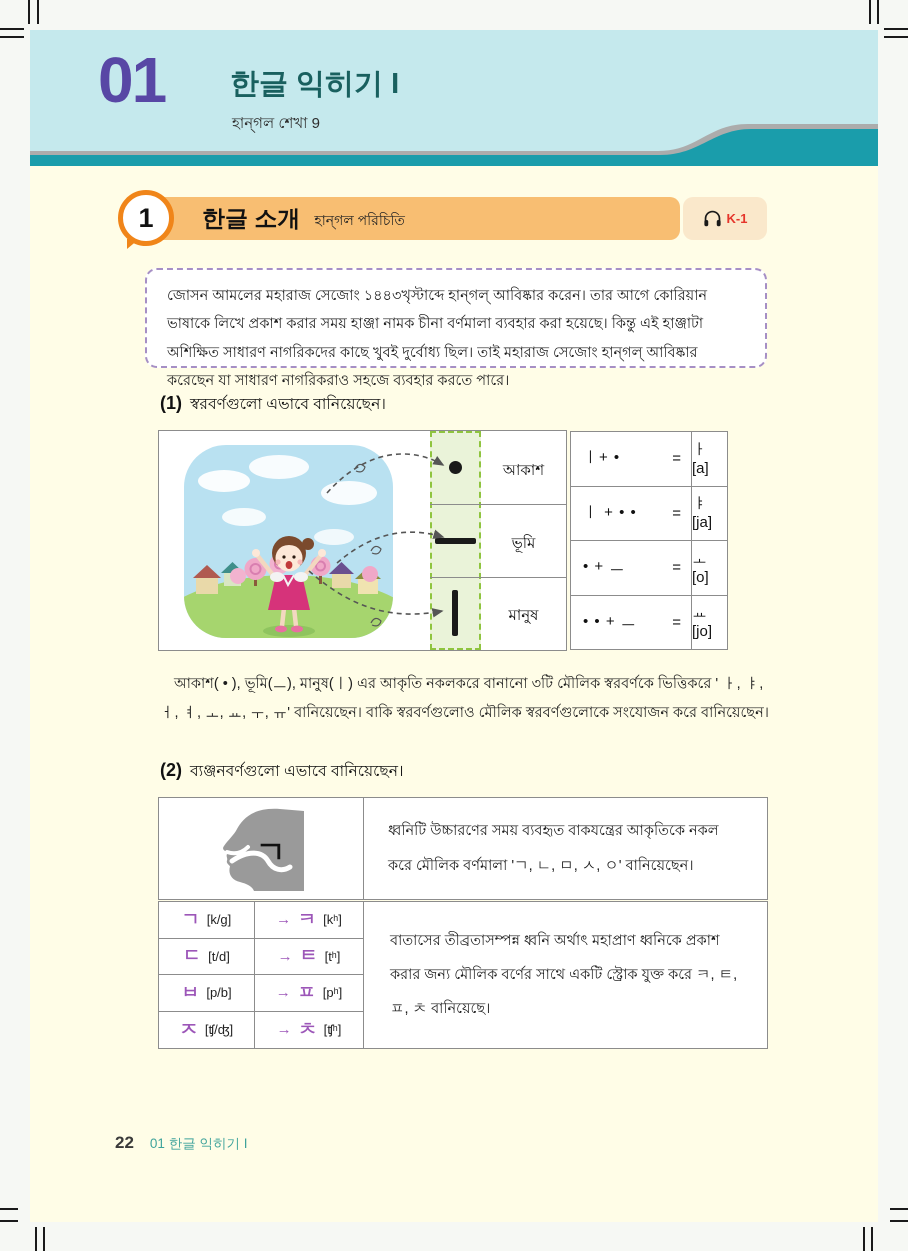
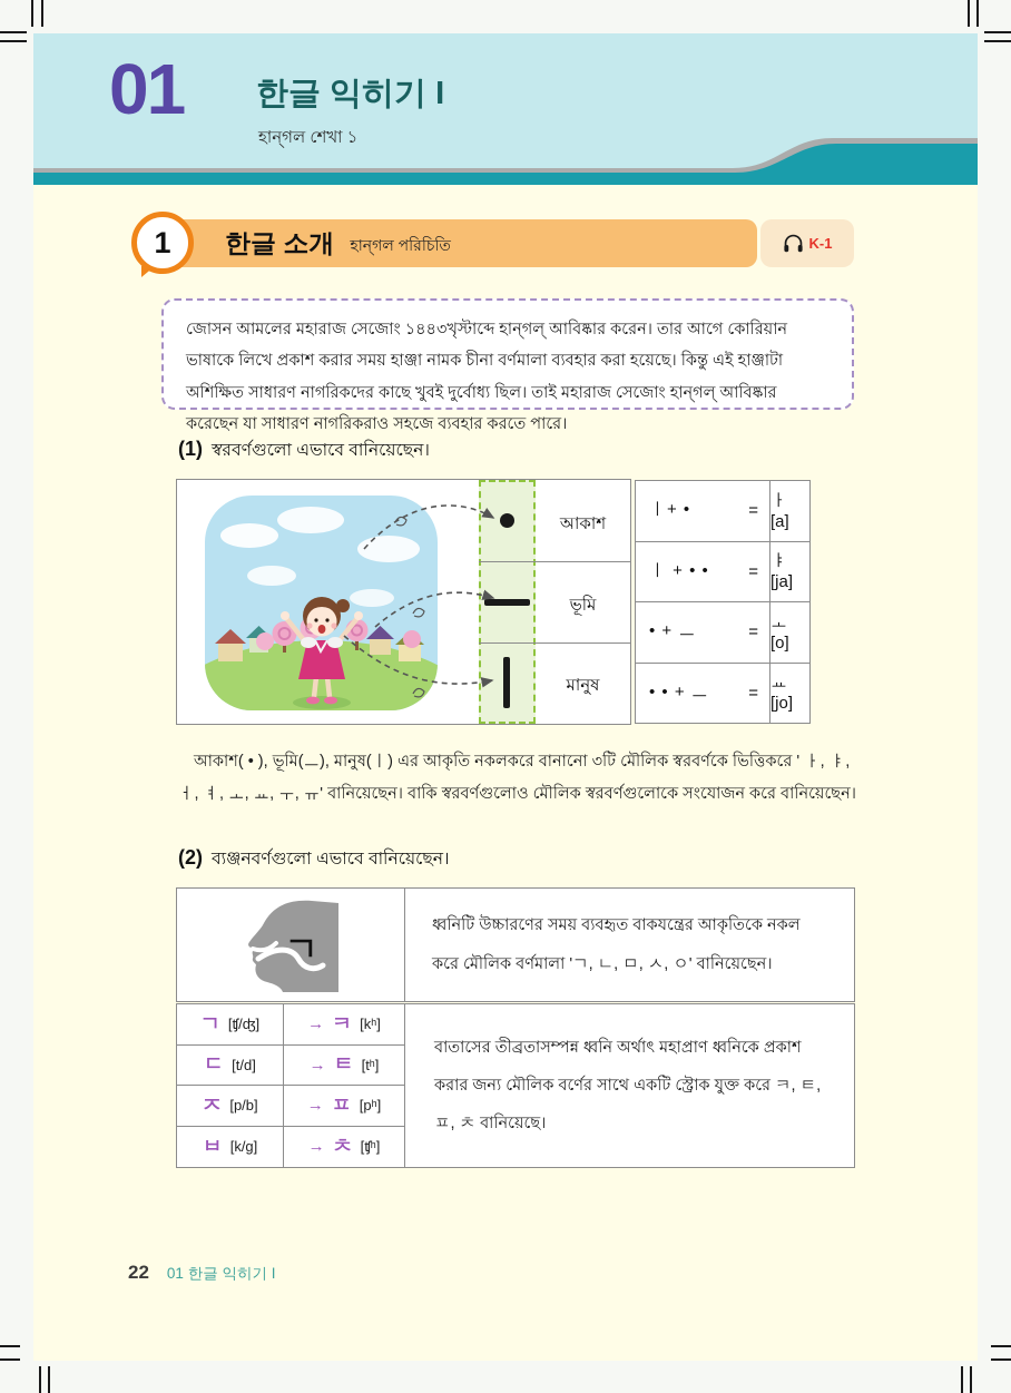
  01
  한글 익히기 I
- হান্গল শেখা 9
+ হান্গল শেখা ১
  한글 소개
  হান্গল পরিচিতি
  1
  K-1
  জোসন আমলের মহারাজ সেজোং ১৪৪৩খৃস্টাব্দে হান্গল্ আবিষ্কার করেন। তার আগে কোরিয়ান ভাষাকে লিখে প্রকাশ করার সময় হাঞ্জা নামক চীনা বর্ণমালা ব্যবহার করা হয়েছে। কিন্তু এই হাঞ্জাটা অশিক্ষিত সাধারণ নাগরিকদের কাছে খুবই দুর্বোধ্য ছিল। তাই মহারাজ সেজোং হান্গল্ আবিষ্কার করেছেন যা সাধারণ নাগরিকরাও সহজে ব্যবহার করতে পারে।
  (1)
  স্বরবর্ণগুলো এভাবে বানিয়েছেন।
  আকাশ
  ভূমি
  মানুষ
  ㅣ+ •
  =
  ㅏ [a]
  ㅣ + • •
  =
  ㅑ [ja]
  • + ㅡ
  =
  ㅗ [o]
  • • + ㅡ
  =
  ㅛ [jo]
  আকাশ( • ), ভূমি(ㅡ), মানুষ(ㅣ) এর আকৃতি নকলকরে বানানো ৩টি মৌলিক স্বরবর্ণকে ভিত্তিকরে ' ㅏ, ㅑ, ㅓ, ㅕ, ㅗ, ㅛ, ㅜ, ㅠ' বানিয়েছেন। বাকি স্বরবর্ণগুলোও মৌলিক স্বরবর্ণগুলোকে সংযোজন করে বানিয়েছেন।
  (2)
  ব্যঞ্জনবর্ণগুলো এভাবে বানিয়েছেন।
  ㄱ
  ধ্বনিটি উচ্চারণের সময় ব্যবহৃত বাকযন্ত্রের আকৃতিকে নকল করে মৌলিক বর্ণমালা 'ㄱ, ㄴ, ㅁ, ㅅ, ㅇ' বানিয়েছেন।
  ㄱ
- [k/g]
+ [ʧ/ʤ]
  →
  ㅋ
  [kʰ]
  ㄷ
  [t/d]
  →
  ㅌ
  [tʰ]
- ㅂ
+ ㅈ
  [p/b]
  →
  ㅍ
  [pʰ]
- ㅈ
+ ㅂ
- [ʧ/ʤ]
+ [k/g]
  →
  ㅊ
  [ʧʰ]
  বাতাসের তীব্রতাসম্পন্ন ধ্বনি অর্থাৎ মহাপ্রাণ ধ্বনিকে প্রকাশ করার জন্য মৌলিক বর্ণের সাথে একটি স্ট্রোক যুক্ত করে ㅋ, ㅌ, ㅍ, ㅊ বানিয়েছে।
  22
  01 한글 익히기 I
